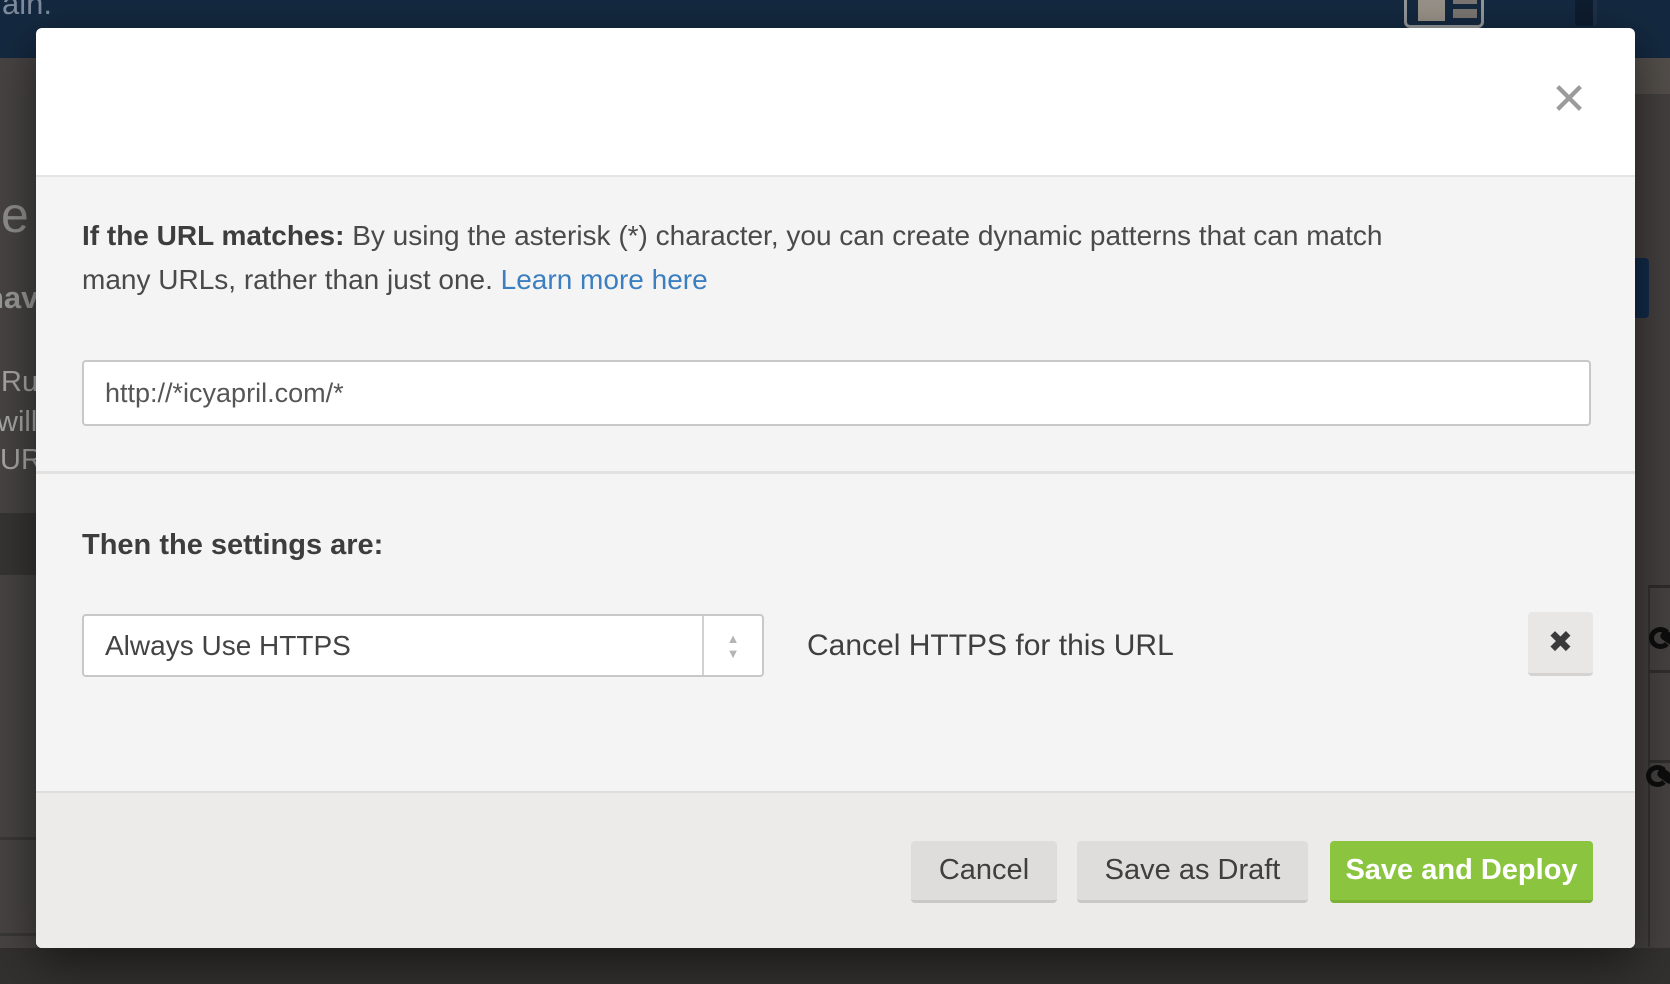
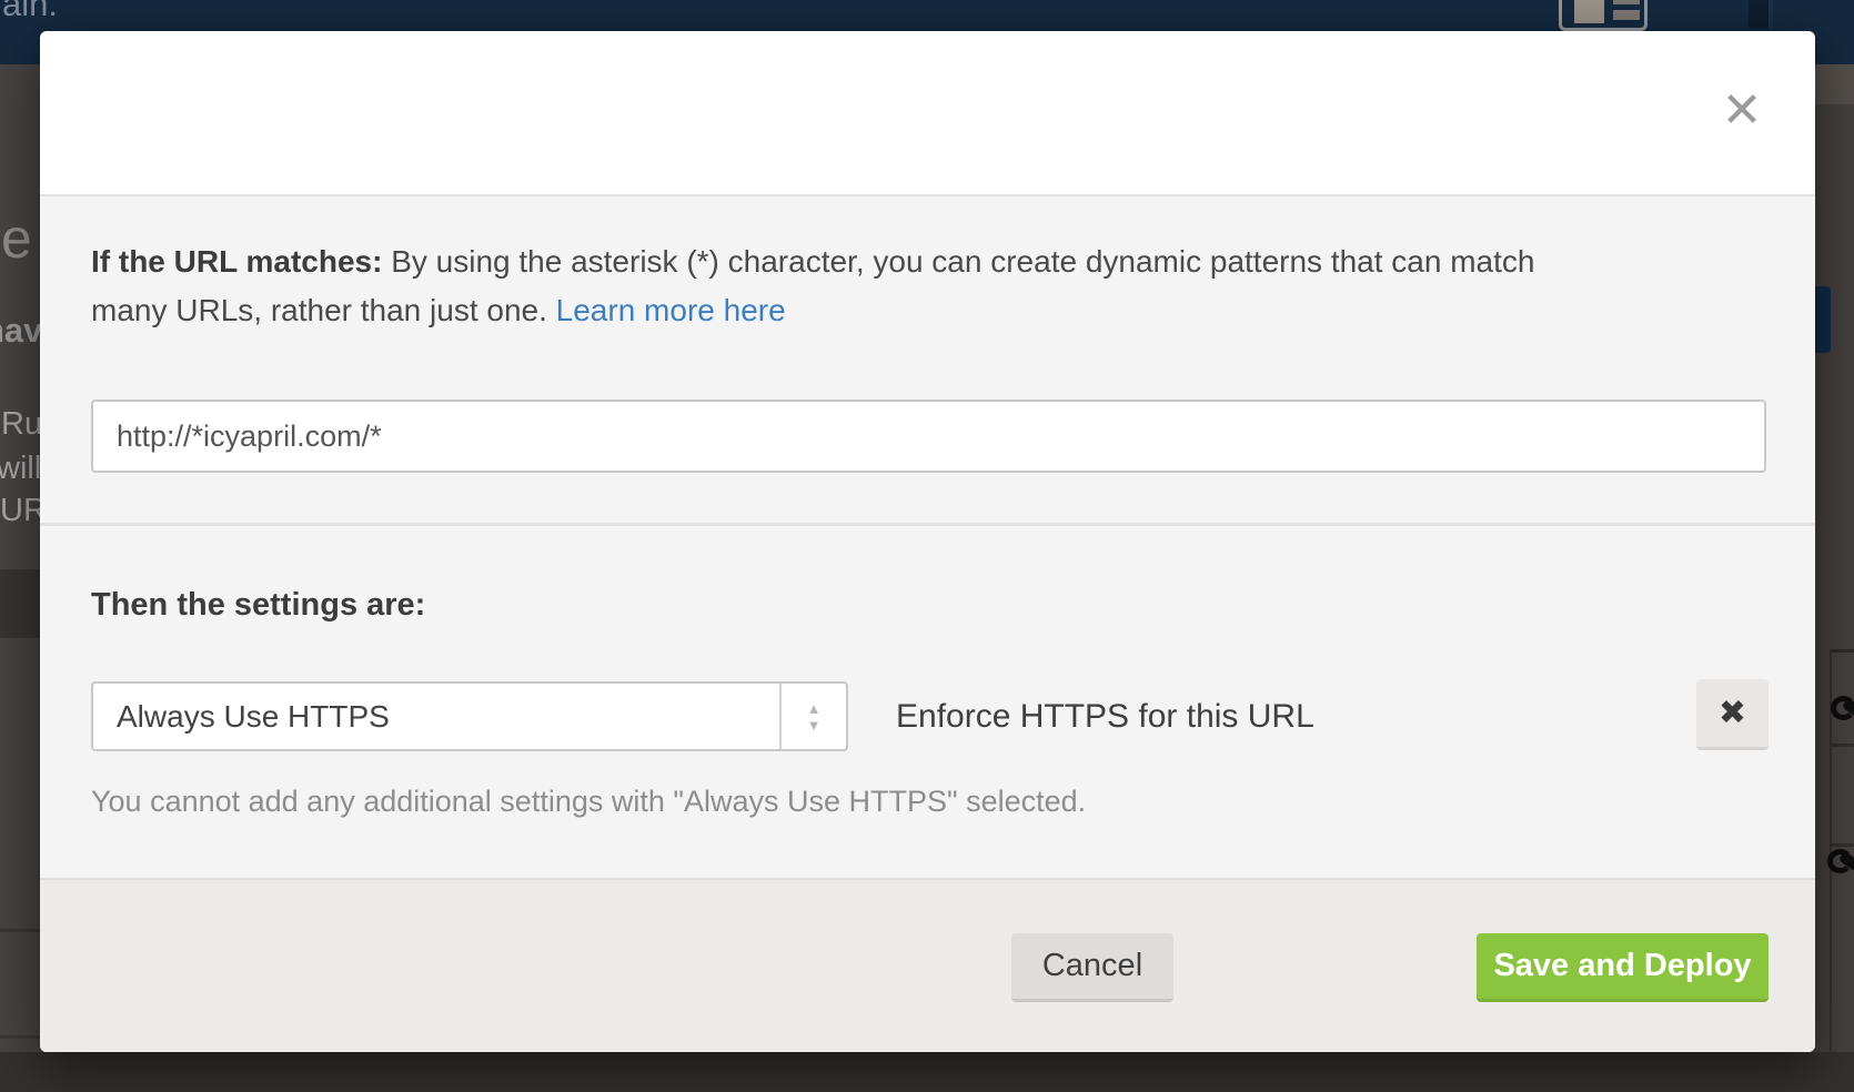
  ain.
  e
  Ru
  will
  UR
  ✕
  If the URL matches: By using the asterisk (*) character, you can create dynamic patterns that can match
  many URLs, rather than just one. Learn more here
  http://*icyapril.com/*
  Then the settings are:
  Always Use HTTPS
  ▲
  ▼
- Cancel HTTPS for this URL
+ Enforce HTTPS for this URL
  ✖
+ You cannot add any additional settings with "Always Use HTTPS" selected.
  Cancel
- Save as Draft
  Save and Deploy
